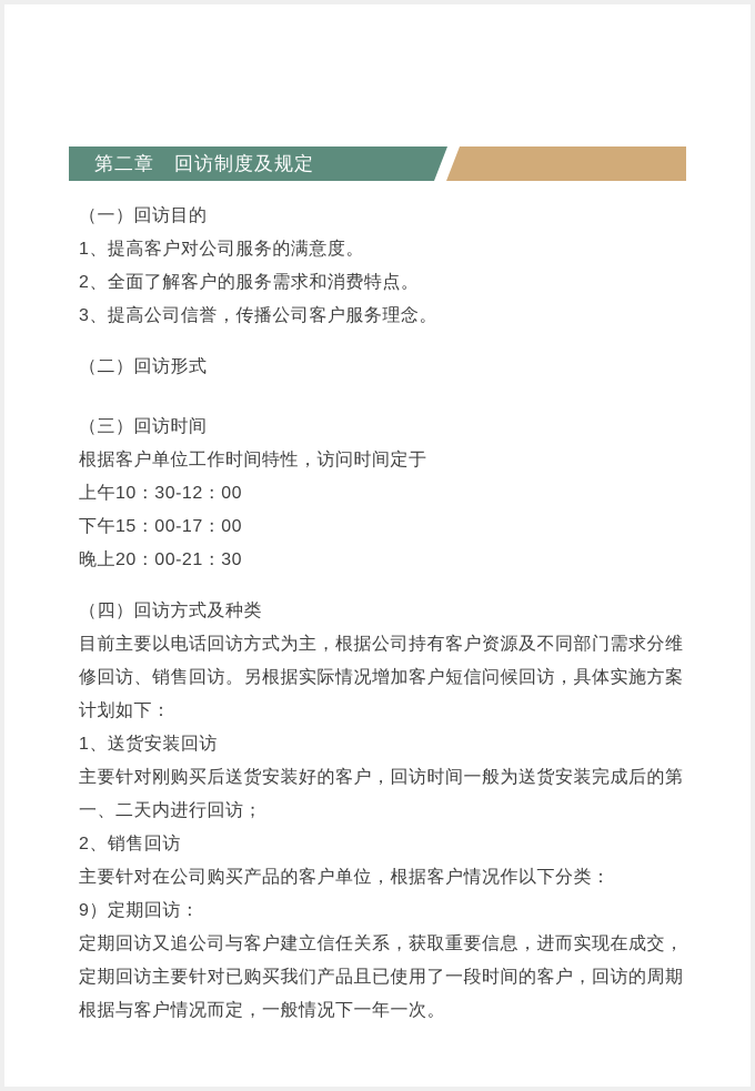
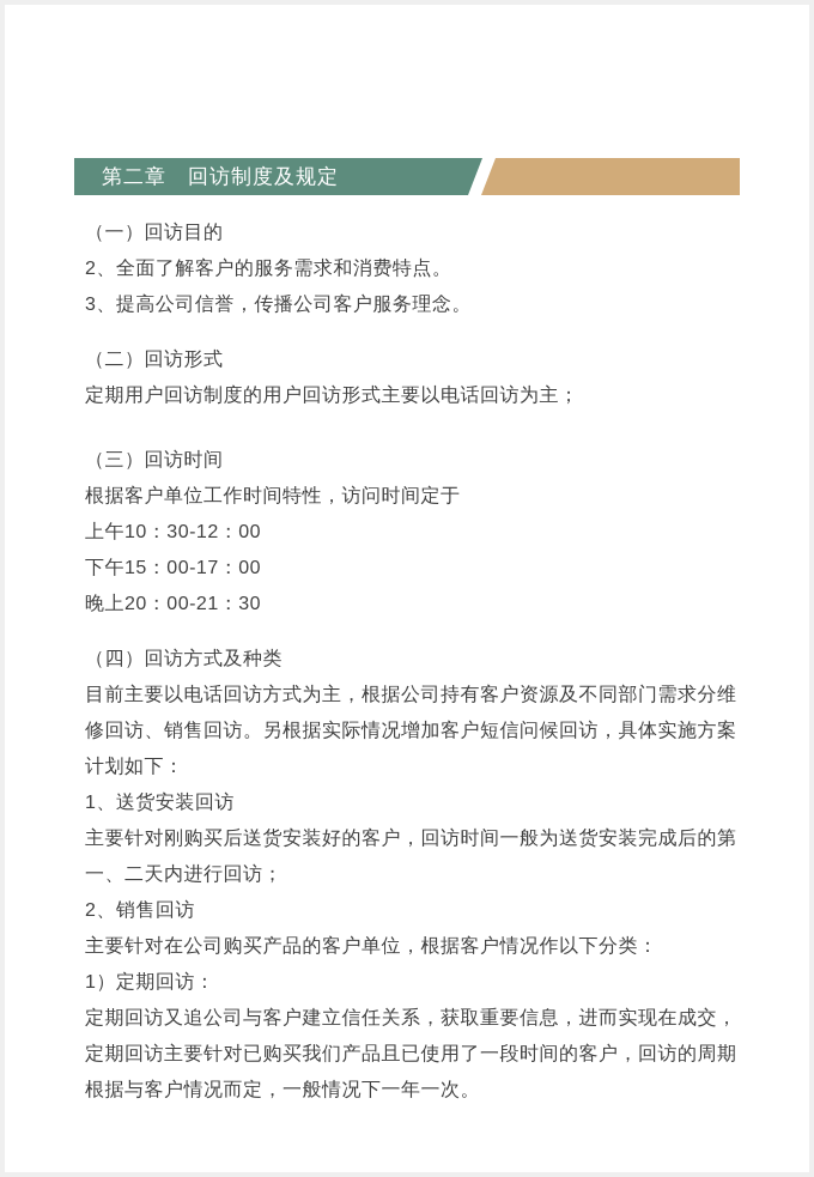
  第二章 回访制度及规定
  （一）回访目的
- 1、提高客户对公司服务的满意度。
  2、全面了解客户的服务需求和消费特点。
  3、提高公司信誉，传播公司客户服务理念。
  （二）回访形式
+ 定期用户回访制度的用户回访形式主要以电话回访为主；
  （三）回访时间
  根据客户单位工作时间特性，访问时间定于
  上午10：30-12：00
  下午15：00-17：00
  晚上20：00-21：30
  （四）回访方式及种类
  目前主要以电话回访方式为主，根据公司持有客户资源及不同部门需求分维
  修回访、销售回访。另根据实际情况增加客户短信问候回访，具体实施方案
  计划如下：
  1、送货安装回访
  主要针对刚购买后送货安装好的客户，回访时间一般为送货安装完成后的第
  一、二天内进行回访；
  2、销售回访
  主要针对在公司购买产品的客户单位，根据客户情况作以下分类：
- 9）定期回访：
+ 1）定期回访：
  定期回访又追公司与客户建立信任关系，获取重要信息，进而实现在成交，
  定期回访主要针对已购买我们产品且已使用了一段时间的客户，回访的周期
  根据与客户情况而定，一般情况下一年一次。
